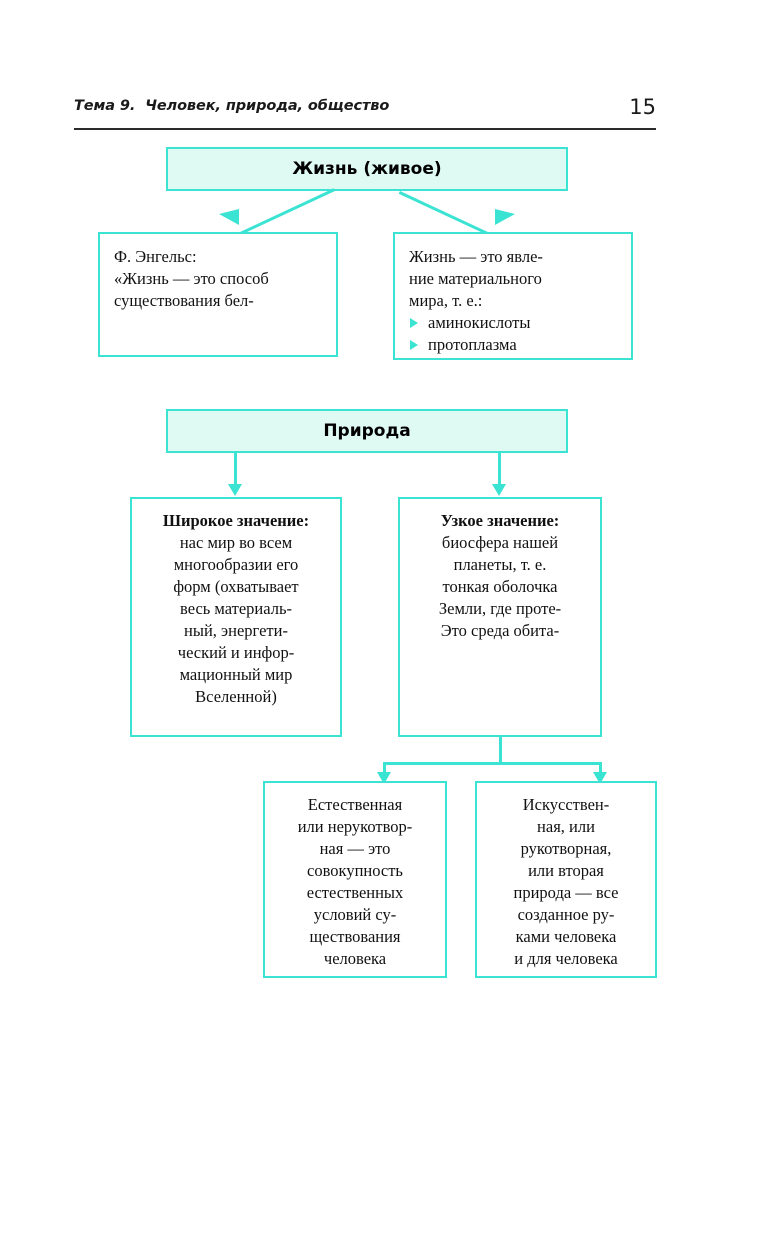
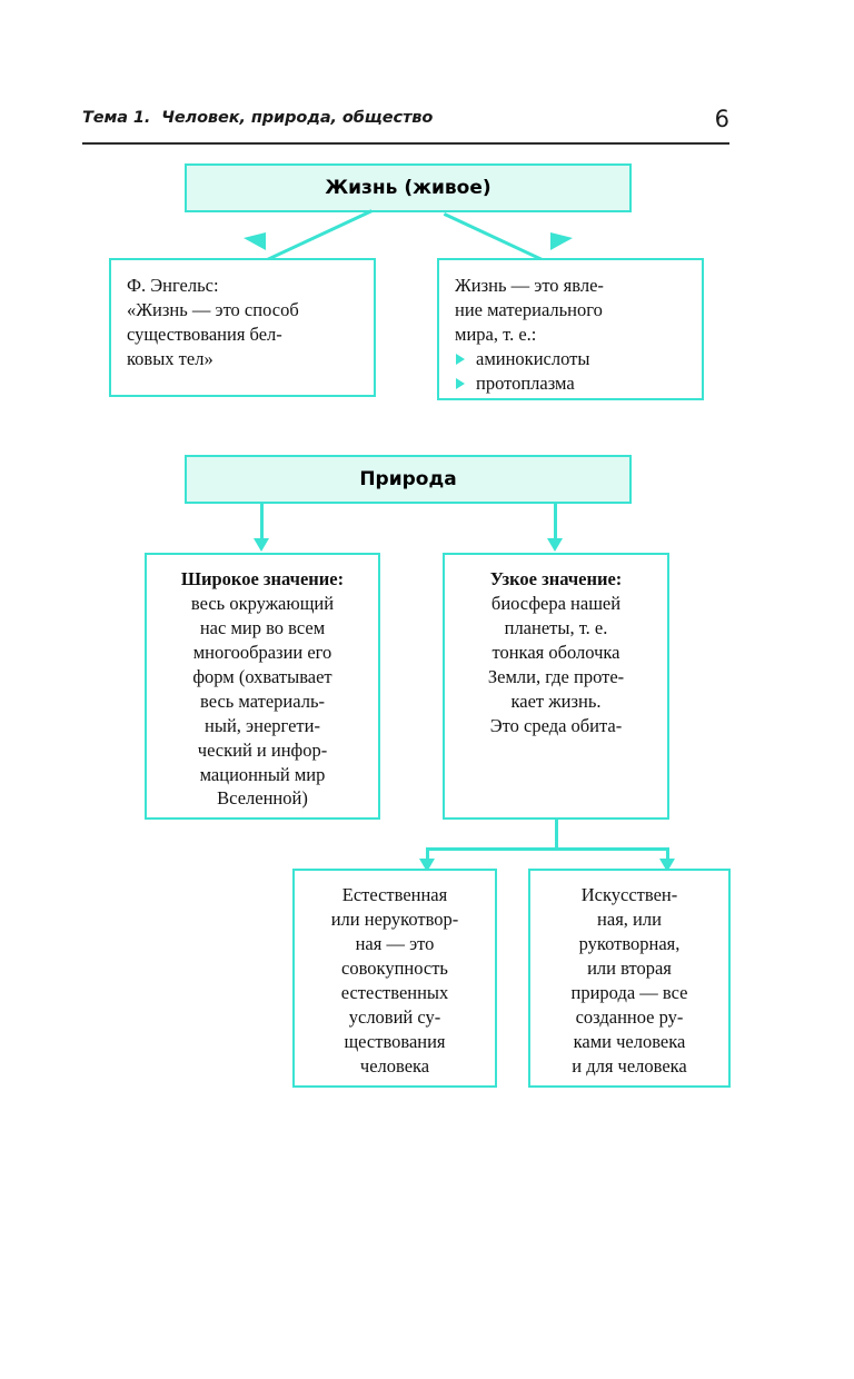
- Тема 9. Человек, природа, общество
+ Тема 1. Человек, природа, общество
- 15
+ 6
  Жизнь (живое)
  Ф. Энгельс:
  «Жизнь — это способ
  существования бел-
+ ковых тел»
  Жизнь — это явле-
  ние материального
  мира, т. е.:
  аминокислоты
  протоплазма
  Природа
  Широкое значение:
+ весь окружающий
  нас мир во всем
  многообразии его
  форм (охватывает
  весь материаль-
  ный, энергети-
  ческий и инфор-
  мационный мир
  Вселенной)
  Узкое значение:
  биосфера нашей
  планеты, т. е.
  тонкая оболочка
  Земли, где проте-
+ кает жизнь.
  Это среда обита-
  Естественная
  или нерукотвор-
  ная — это
  совокупность
  естественных
  условий су-
  ществования
  человека
  Искусствен-
  ная, или
  рукотворная,
  или вторая
  природа — все
  созданное ру-
  ками человека
  и для человека
